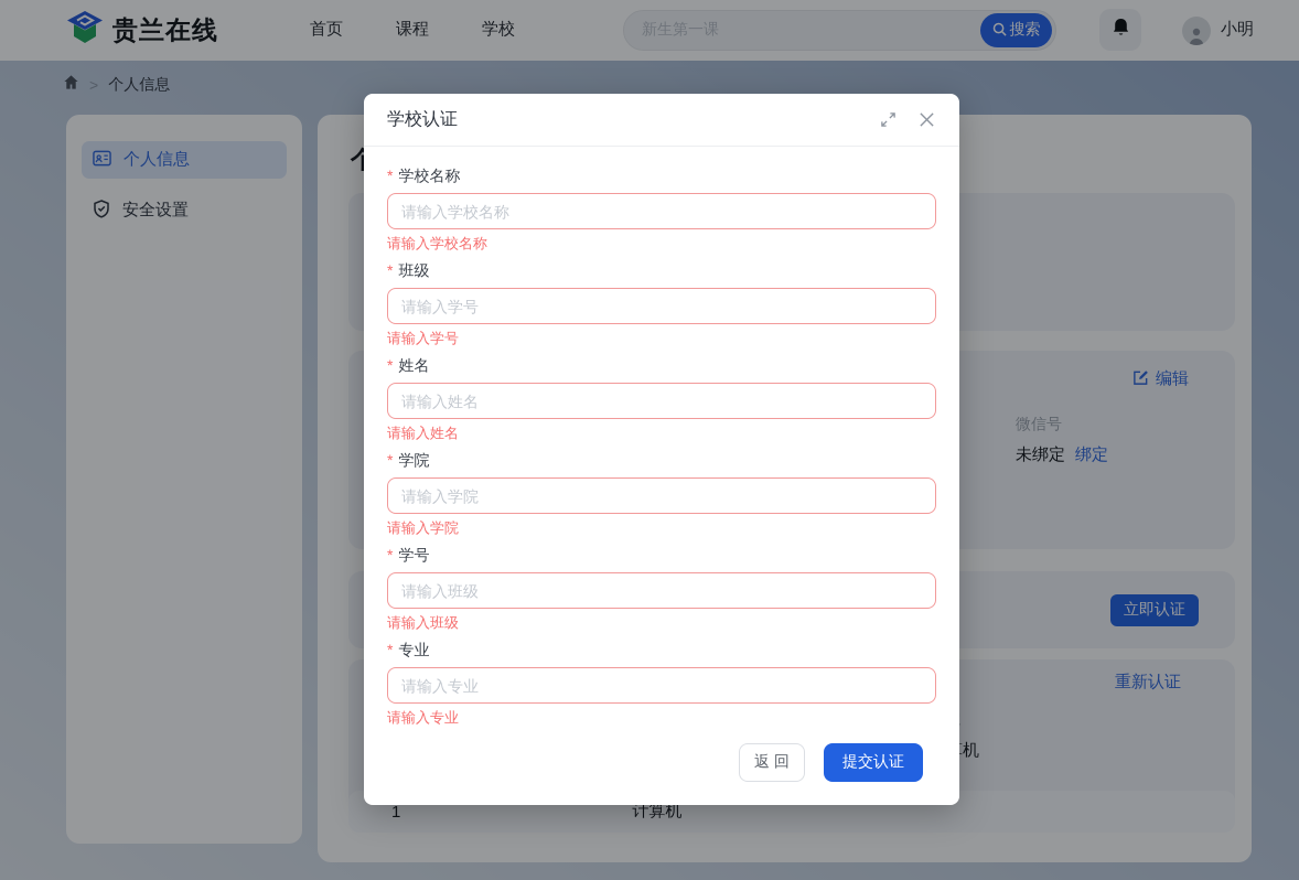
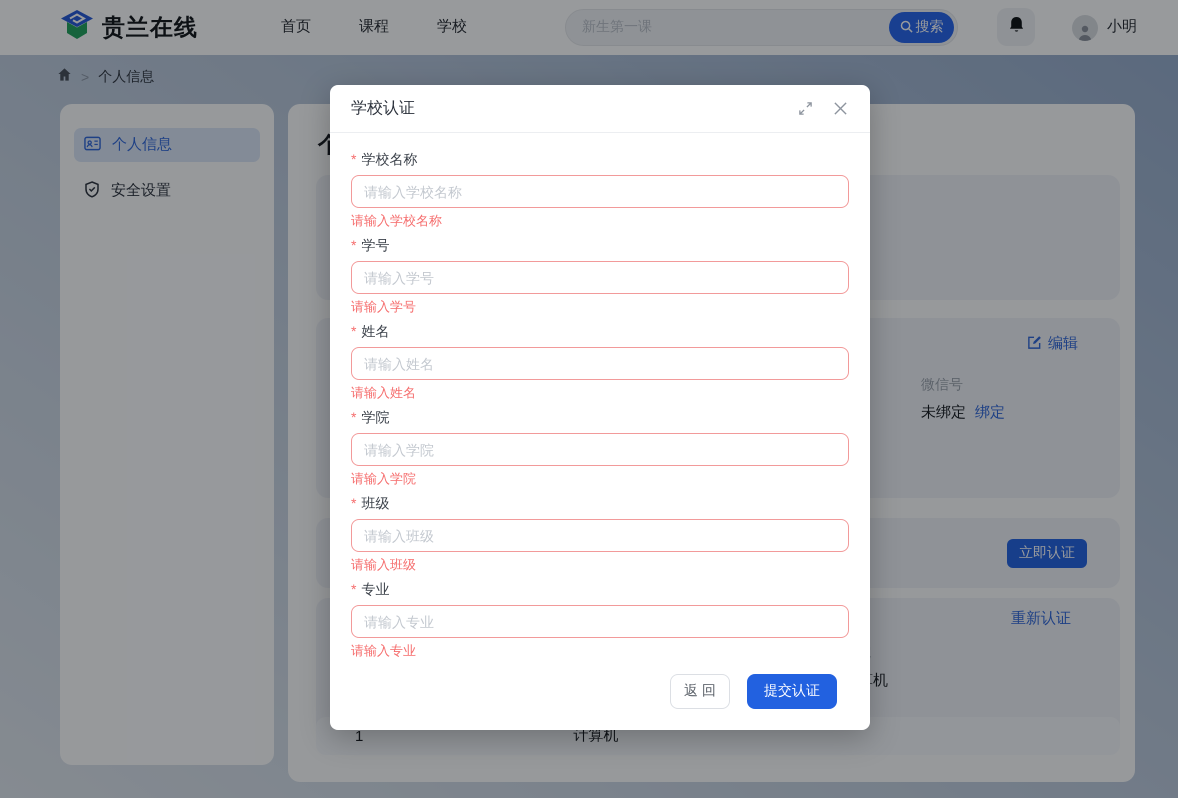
  贵兰在线
  首页
  课程
  学校
  新生第一课
  搜索
  小明
  >
  个人信息
  个人信息
  安全设置
  编辑
  微信号
  未绑定
  绑定
  立即认证
  重新认证
  1
  计算机
  学校认证
  * 学校名称
  请输入学校名称
  请输入学校名称
- * 班级
+ * 学号
  请输入学号
  请输入学号
  * 姓名
  请输入姓名
  请输入姓名
  * 学院
  请输入学院
  请输入学院
- * 学号
+ * 班级
  请输入班级
  请输入班级
  * 专业
  请输入专业
  请输入专业
  返 回
  提交认证
